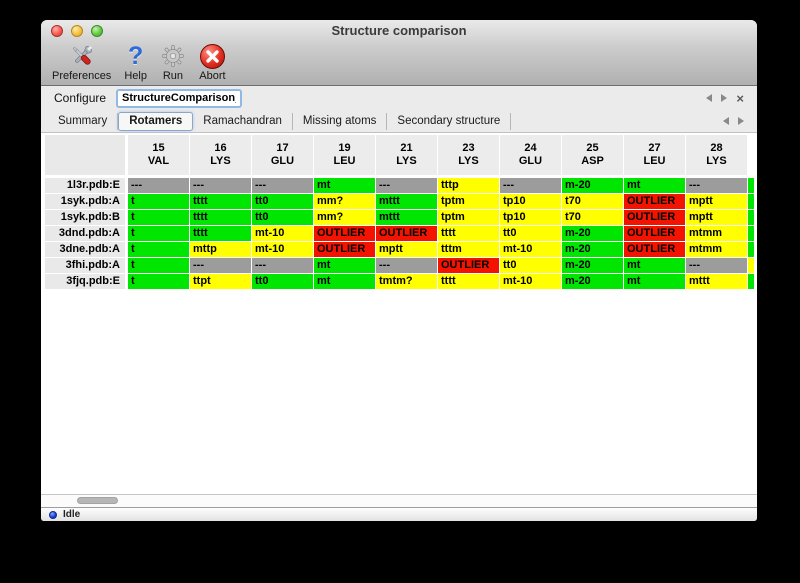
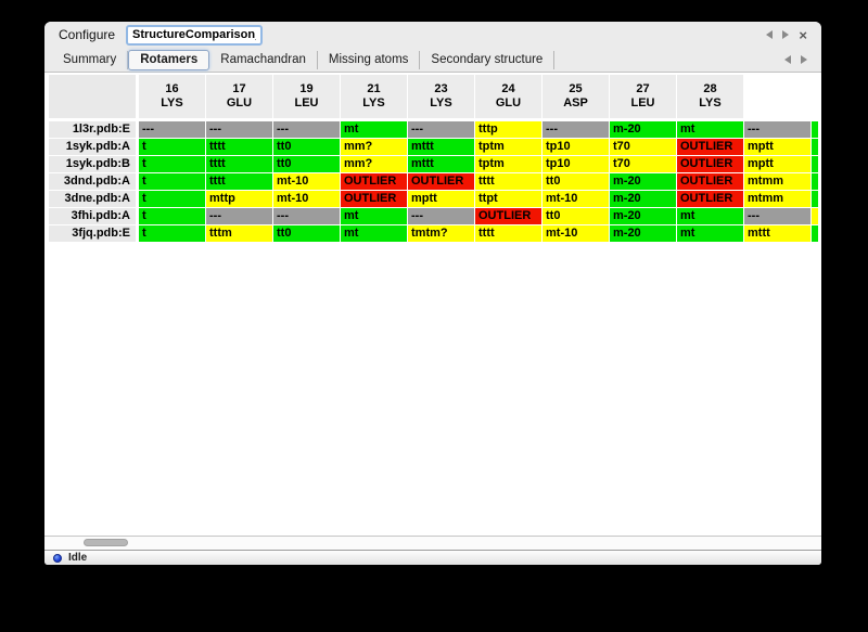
- Structure comparison
- Preferences
- ?
- Help
- Run
- Abort
  Configure
  StructureComparison
  ×
  Summary
  Rotamers
  Ramachandran
  Missing atoms
  Secondary structure
- 15
- VAL
  16
  LYS
  17
  GLU
  19
  LEU
  21
  LYS
  23
  LYS
  24
  GLU
  25
  ASP
  27
  LEU
  28
  LYS
  1l3r.pdb:E
  ---
  ---
  ---
  mt
  ---
  tttp
  ---
  m-20
  mt
  ---
  1syk.pdb:A
  t
  tttt
  tt0
  mm?
  mttt
  tptm
  tp10
  t70
  OUTLIER
  mptt
  1syk.pdb:B
  t
  tttt
  tt0
  mm?
  mttt
  tptm
  tp10
  t70
  OUTLIER
  mptt
  3dnd.pdb:A
  t
  tttt
  mt-10
  OUTLIER
  OUTLIER
  tttt
  tt0
  m-20
  OUTLIER
  mtmm
  3dne.pdb:A
  t
  mttp
  mt-10
  OUTLIER
  mptt
- tttm
+ ttpt
  mt-10
  m-20
  OUTLIER
  mtmm
  3fhi.pdb:A
  t
  ---
  ---
  mt
  ---
  OUTLIER
  tt0
  m-20
  mt
  ---
  3fjq.pdb:E
  t
- ttpt
+ tttm
  tt0
  mt
  tmtm?
  tttt
  mt-10
  m-20
  mt
  mttt
  Idle
